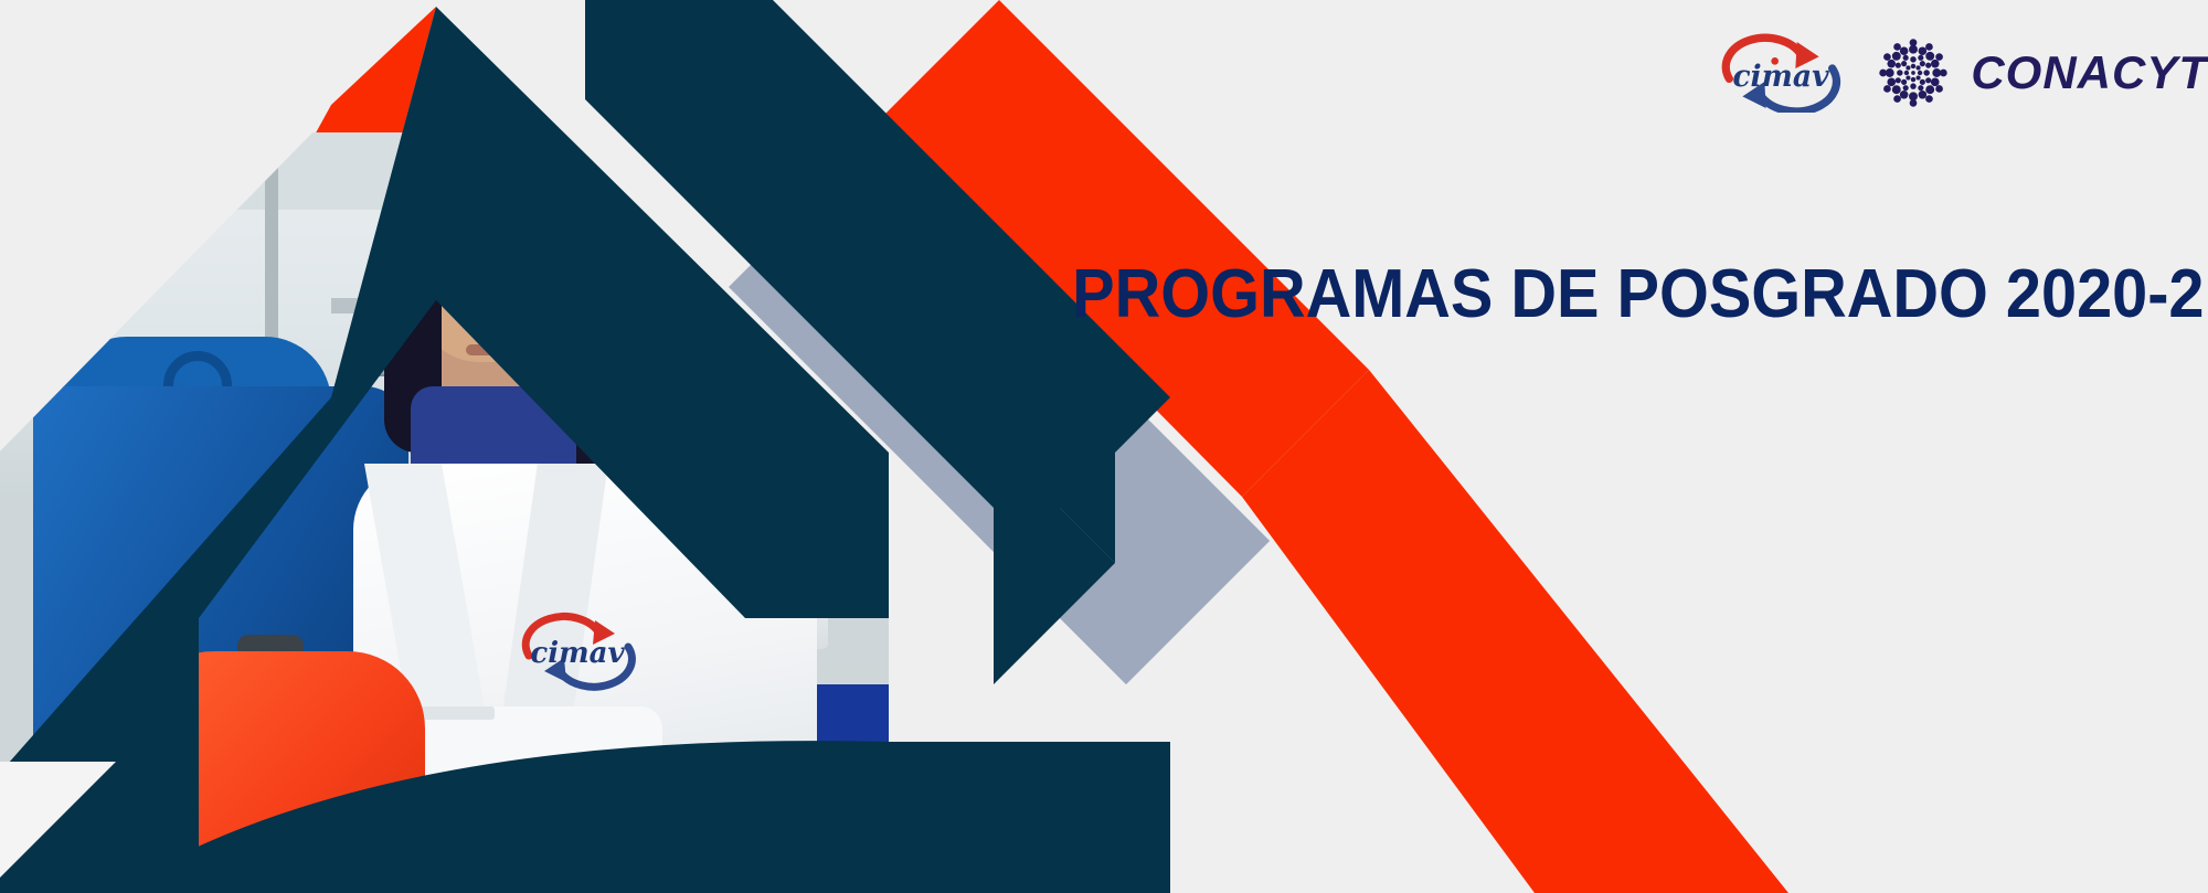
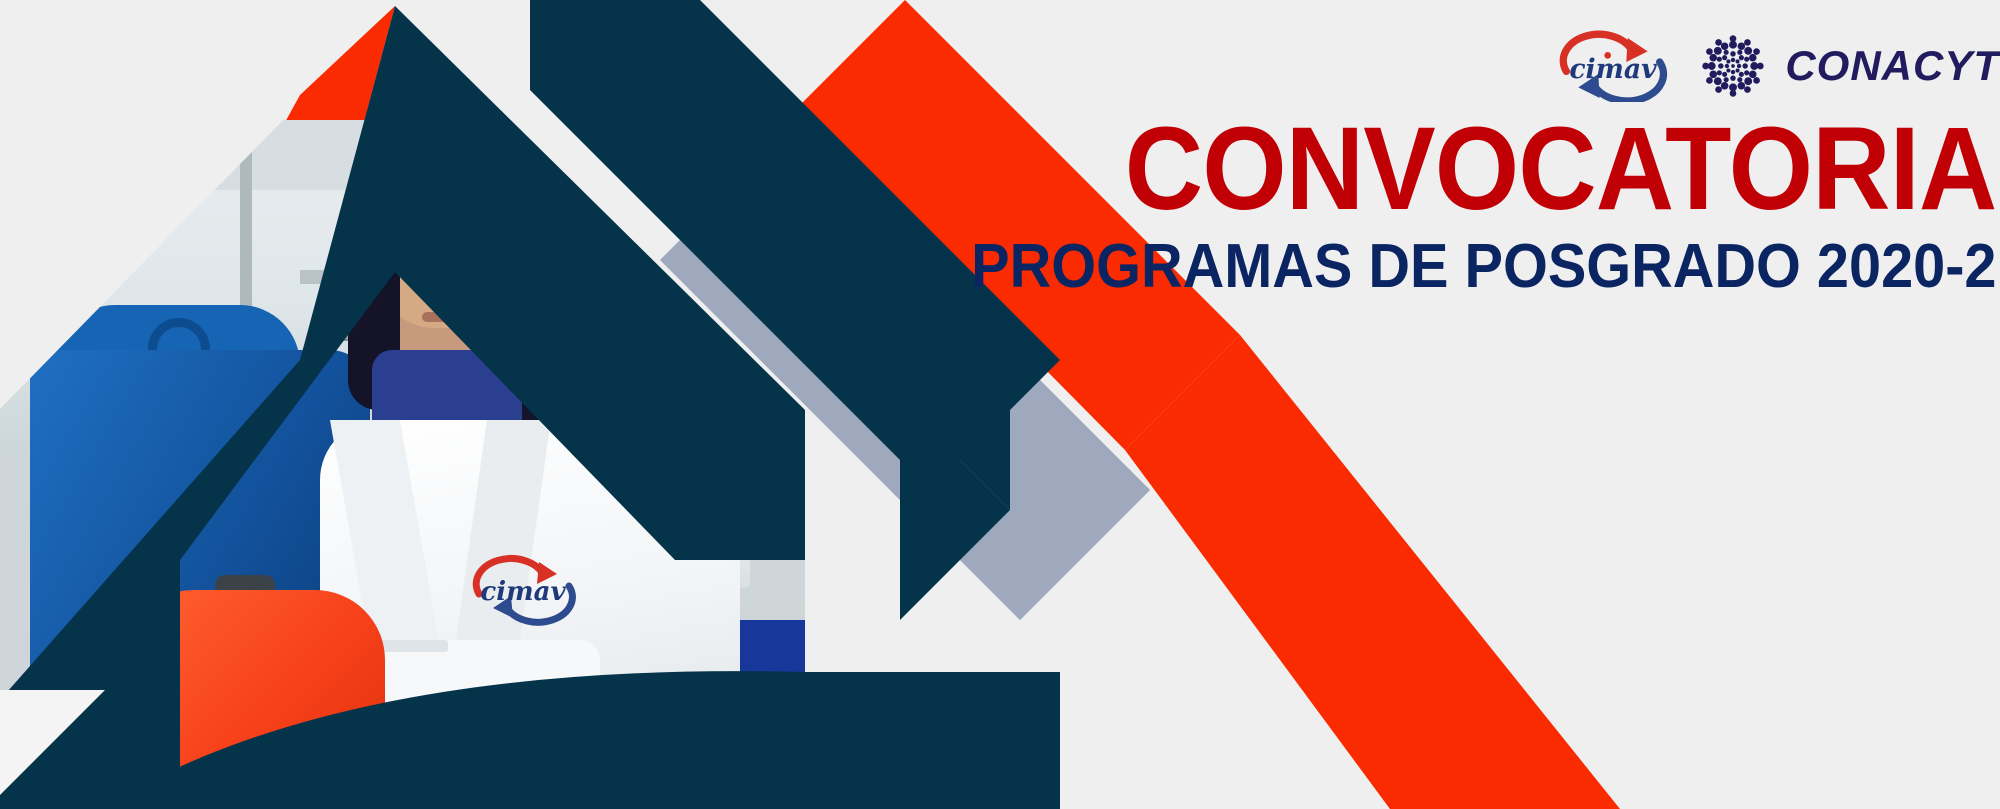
  cimav
  cimav
  CONACYT
+ CONVOCATORIA
  PROGRAMAS DE POSGRADO 2020-2
